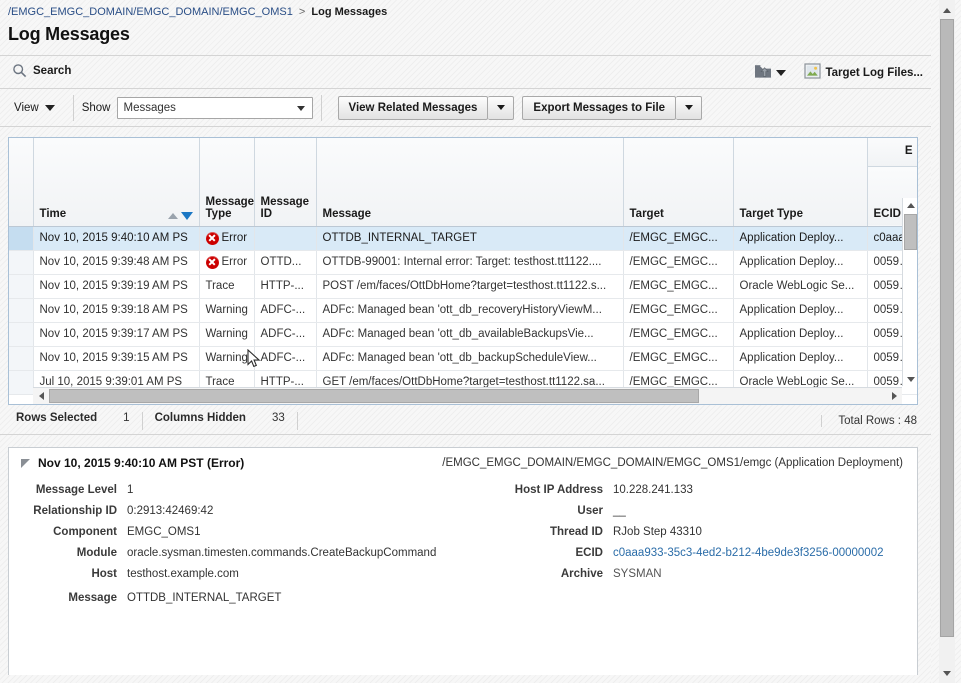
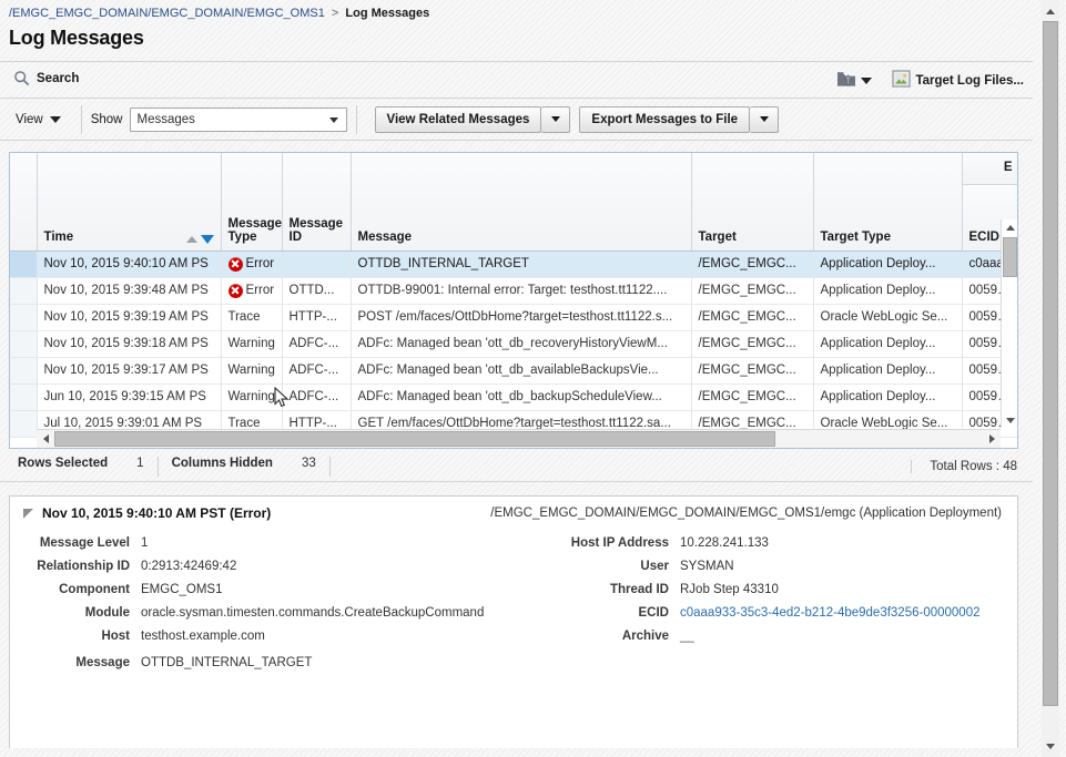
  /EMGC_EMGC_DOMAIN/EMGC_DOMAIN/EMGC_OMS1 > Log Messages
  Log Messages
  Search
  Target Log Files...
  View
  Show
  Messages
  View Related Messages
  Export Messages to File
  	Time	Message Type	Message ID	Message	Target	Target Type	E
  ECID
  	Nov 10, 2015 9:40:10 AM PS	Error		OTTDB_INTERNAL_TARGET	/EMGC_EMGC...	Application Deploy...	c0aa
  	Nov 10, 2015 9:39:48 AM PS	Error	OTTD...	OTTDB-99001: Internal error: Target: testhost.tt1122....	/EMGC_EMGC...	Application Deploy...	0059
  	Nov 10, 2015 9:39:19 AM PS	Trace	HTTP-...	POST /em/faces/OttDbHome?target=testhost.tt1122.s...	/EMGC_EMGC...	Oracle WebLogic Se...	0059
  	Nov 10, 2015 9:39:18 AM PS	Warning	ADFC-...	ADFc: Managed bean 'ott_db_recoveryHistoryViewM...	/EMGC_EMGC...	Application Deploy...	0059
  	Nov 10, 2015 9:39:17 AM PS	Warning	ADFC-...	ADFc: Managed bean 'ott_db_availableBackupsVie...	/EMGC_EMGC...	Application Deploy...	0059
- 	Nov 10, 2015 9:39:15 AM PS	Warning	ADFC-...	ADFc: Managed bean 'ott_db_backupScheduleView...	/EMGC_EMGC...	Application Deploy...	0059
+ 	Jun 10, 2015 9:39:15 AM PS	Warning	ADFC-...	ADFc: Managed bean 'ott_db_backupScheduleView...	/EMGC_EMGC...	Application Deploy...	0059
  	Jul 10, 2015 9:39:01 AM PS	Trace	HTTP-...	GET /em/faces/OttDbHome?target=testhost.tt1122.sa...	/EMGC_EMGC...	Oracle WebLogic Se...	0059
  Rows Selected
  1
  Columns Hidden
  33
  Total Rows : 48
  Nov 10, 2015 9:40:10 AM PST (Error)
  /EMGC_EMGC_DOMAIN/EMGC_DOMAIN/EMGC_OMS1/emgc (Application Deployment)
  Message Level
  1
  Host IP Address
  10.228.241.133
  Relationship ID
  0:2913:42469:42
  User
- __
+ SYSMAN
  Component
  EMGC_OMS1
  Thread ID
  RJob Step 43310
  Module
  oracle.sysman.timesten.commands.CreateBackupCommand
  ECID
  c0aaa933-35c3-4ed2-b212-4be9de3f3256-00000002
  Host
  testhost.example.com
  Archive
- SYSMAN
+ __
  Message
  OTTDB_INTERNAL_TARGET
